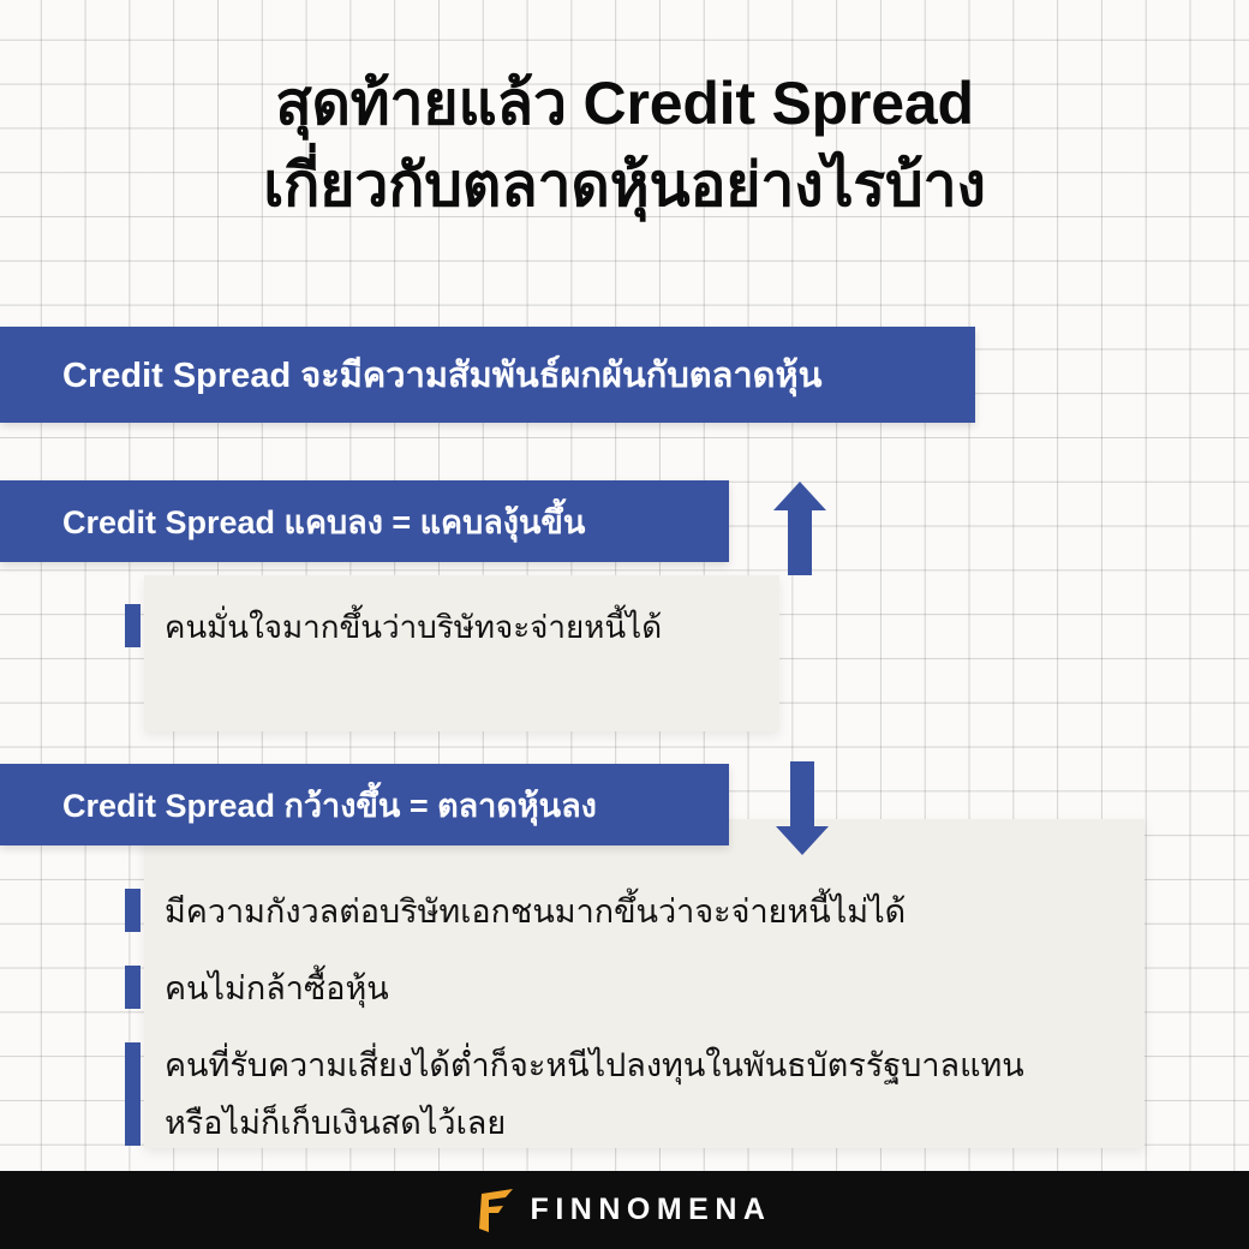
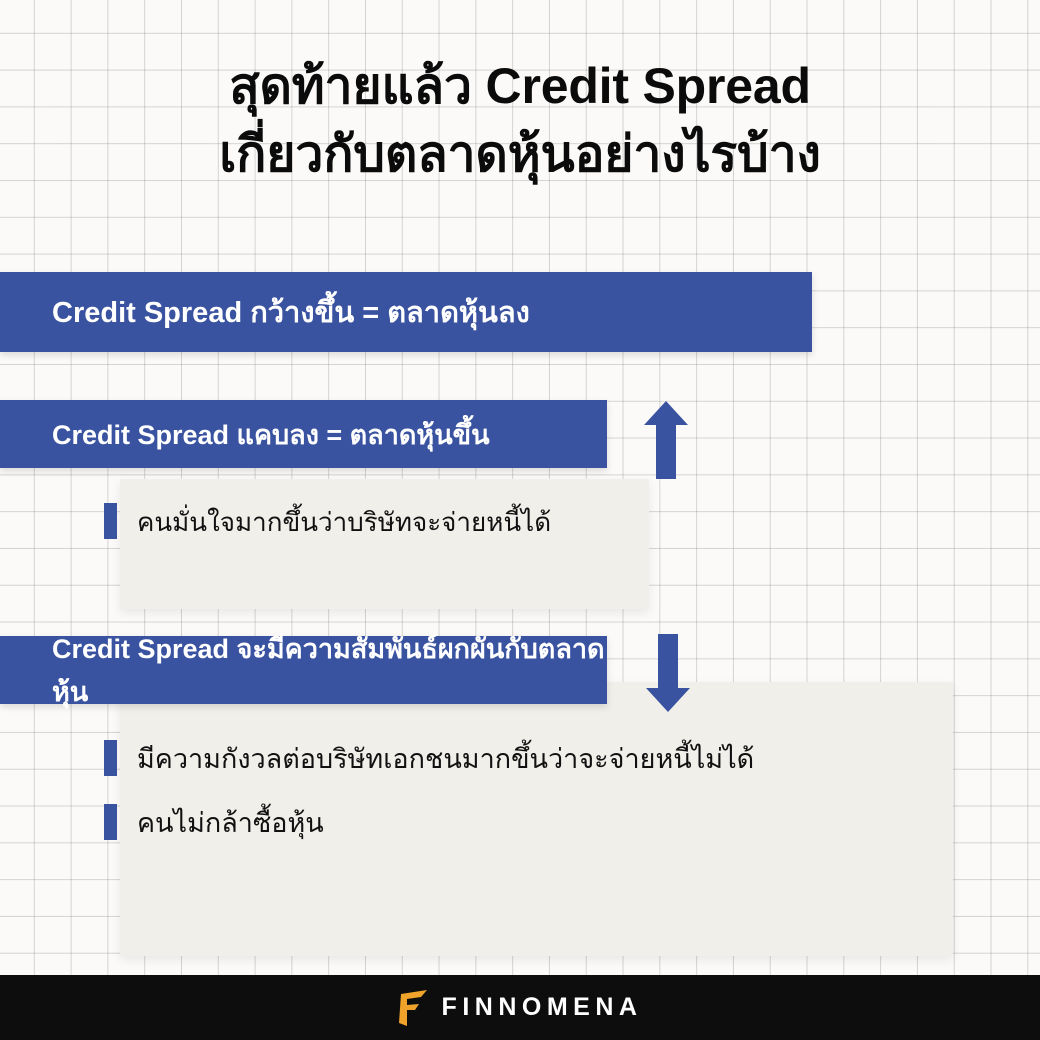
  สุดท้ายแล้ว Credit Spread
  เกี่ยวกับตลาดหุ้นอย่างไรบ้าง
- Credit Spread จะมีความสัมพันธ์ผกผันกับตลาดหุ้น
+ Credit Spread กว้างขึ้น = ตลาดหุ้นลง
- Credit Spread แคบลง = แคบลงุ้นขึ้น
+ Credit Spread แคบลง = ตลาดหุ้นขึ้น
  คนมั่นใจมากขึ้นว่าบริษัทจะจ่ายหนี้ได้
- Credit Spread กว้างขึ้น = ตลาดหุ้นลง
+ Credit Spread จะมีความสัมพันธ์ผกผันกับตลาดหุ้น
  มีความกังวลต่อบริษัทเอกชนมากขึ้นว่าจะจ่ายหนี้ไม่ได้
  คนไม่กล้าซื้อหุ้น
- คนที่รับความเสี่ยงได้ต่ำก็จะหนีไปลงทุนในพันธบัตรรัฐบาลแทน
- หรือไม่ก็เก็บเงินสดไว้เลย
  FINNOMENA
